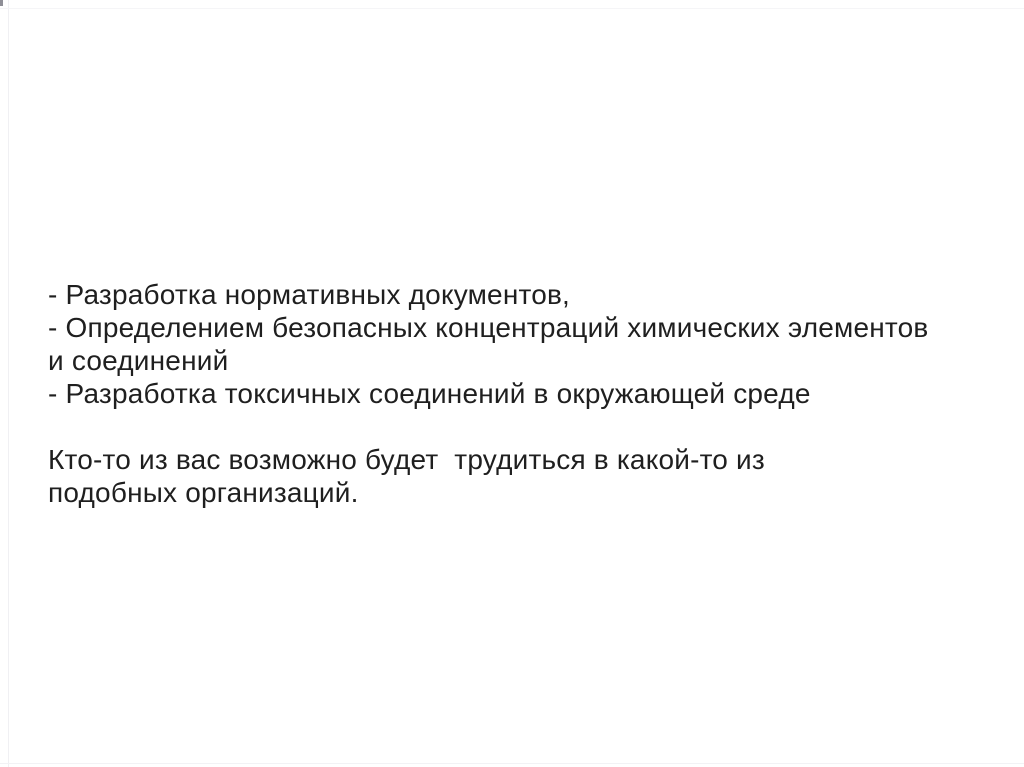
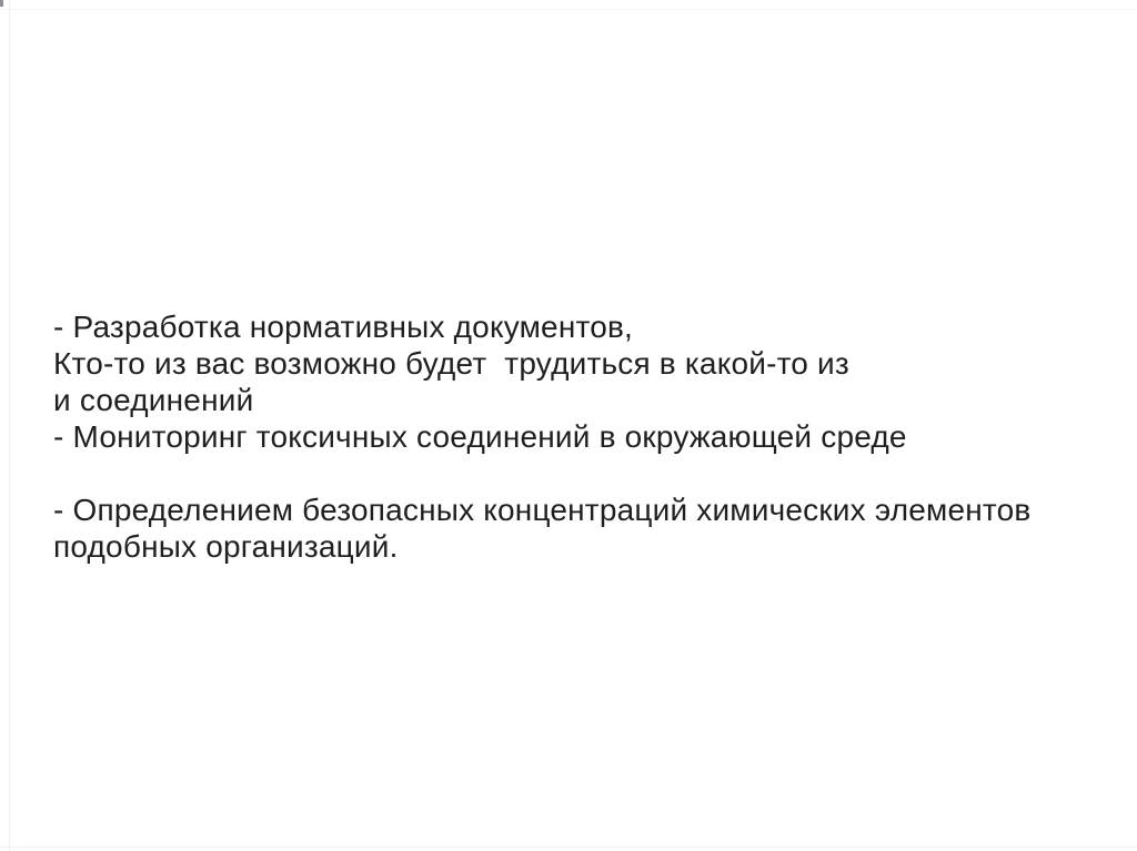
  - Разработка нормативных документов,
- - Определением безопасных концентраций химических элементов
+ Кто-то из вас возможно будет трудиться в какой-то из
  и соединений
- - Разработка токсичных соединений в окружающей среде
+ - Мониторинг токсичных соединений в окружающей среде
- Кто-то из вас возможно будет трудиться в какой-то из
+ - Определением безопасных концентраций химических элементов
  подобных организаций.
